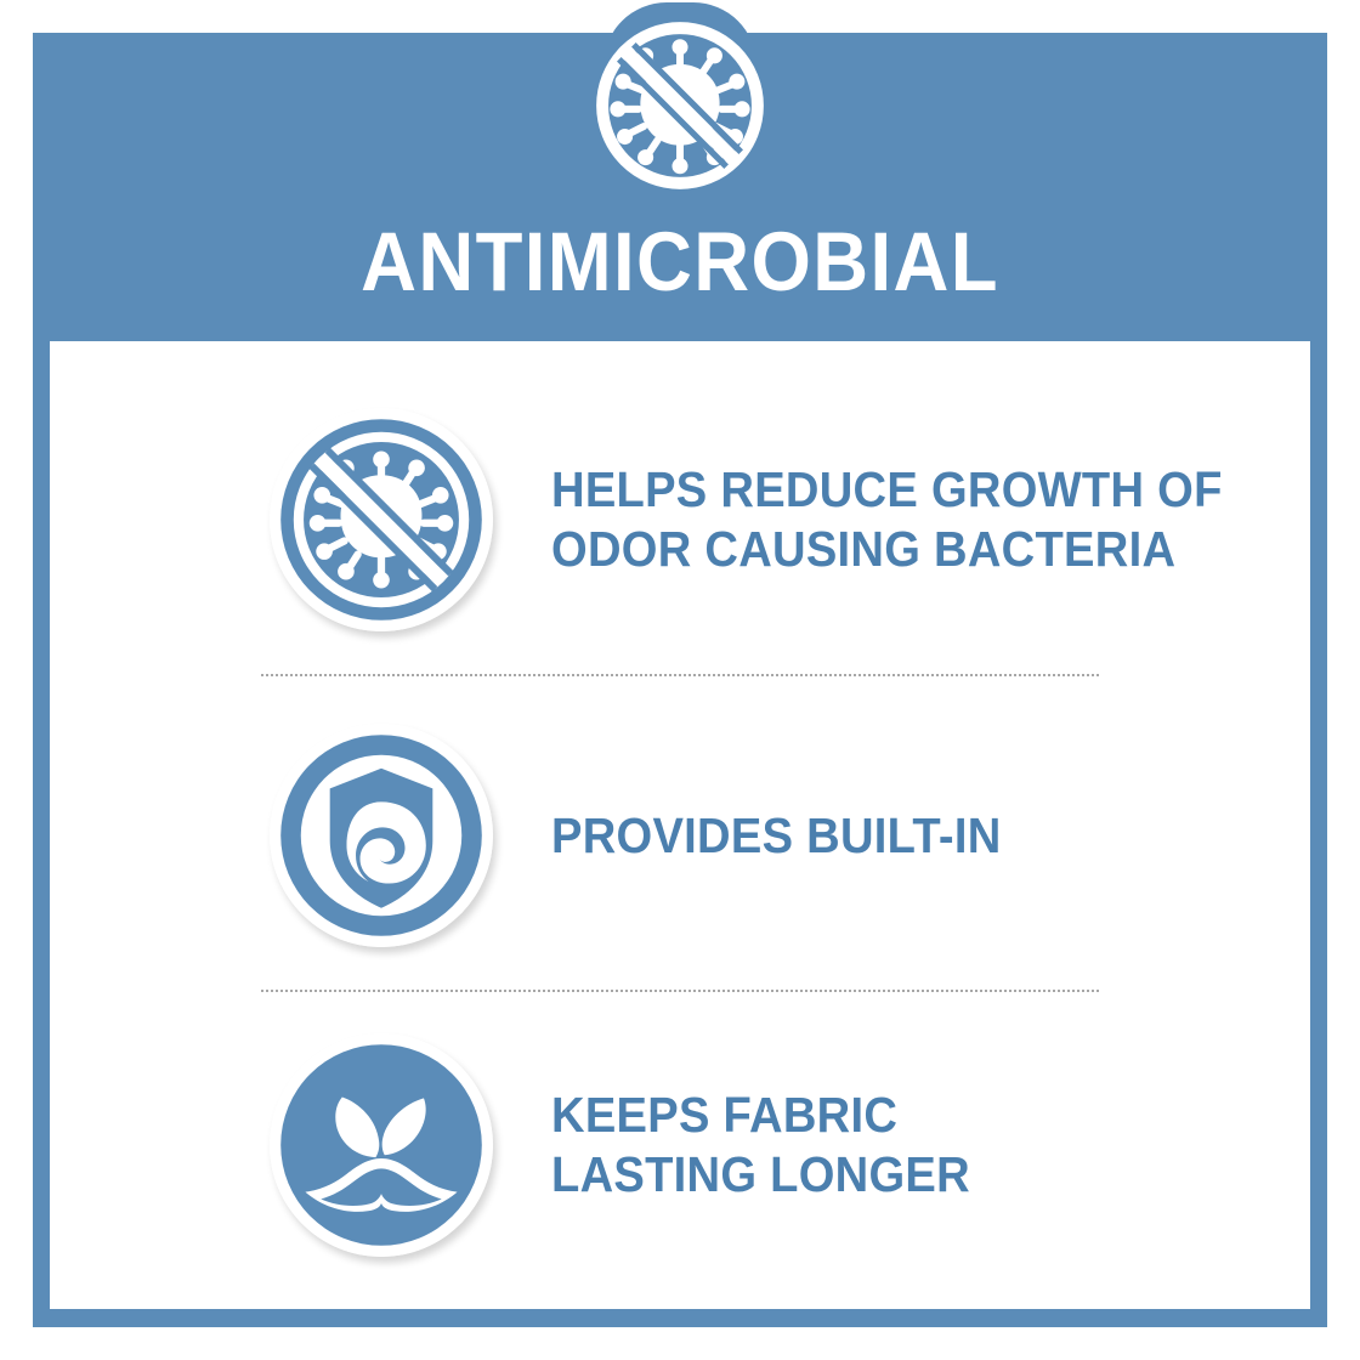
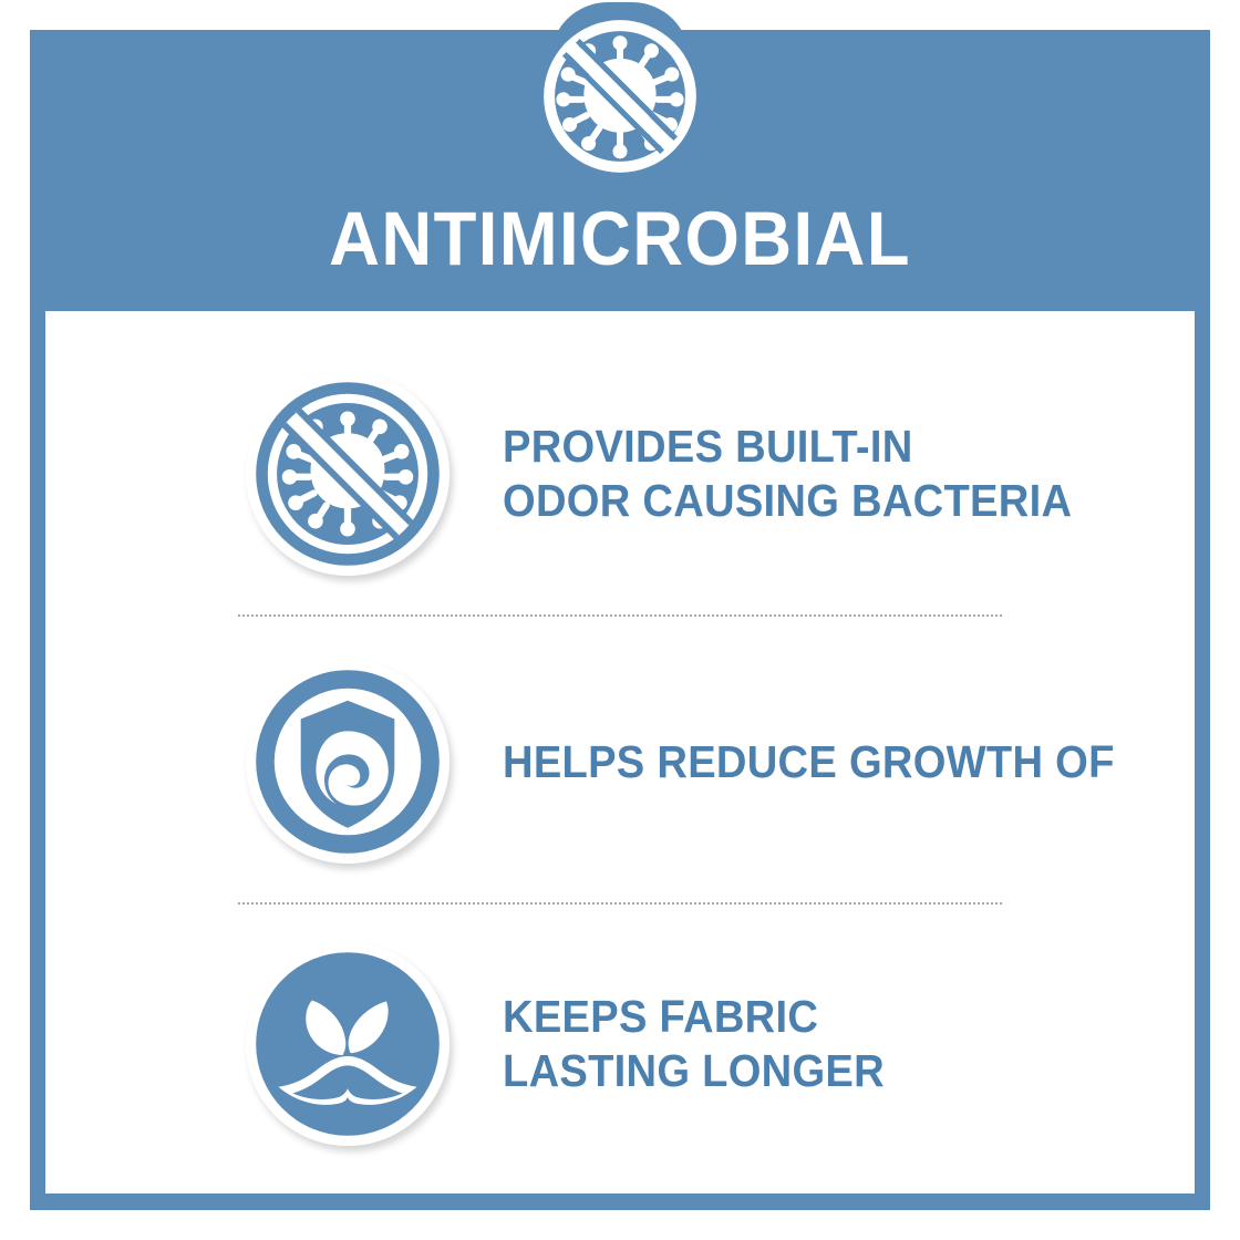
  ANTIMICROBIAL
- HELPS REDUCE GROWTH OF
+ PROVIDES BUILT-IN
  ODOR CAUSING BACTERIA
- PROVIDES BUILT-IN
+ HELPS REDUCE GROWTH OF
  KEEPS FABRIC
  LASTING LONGER
